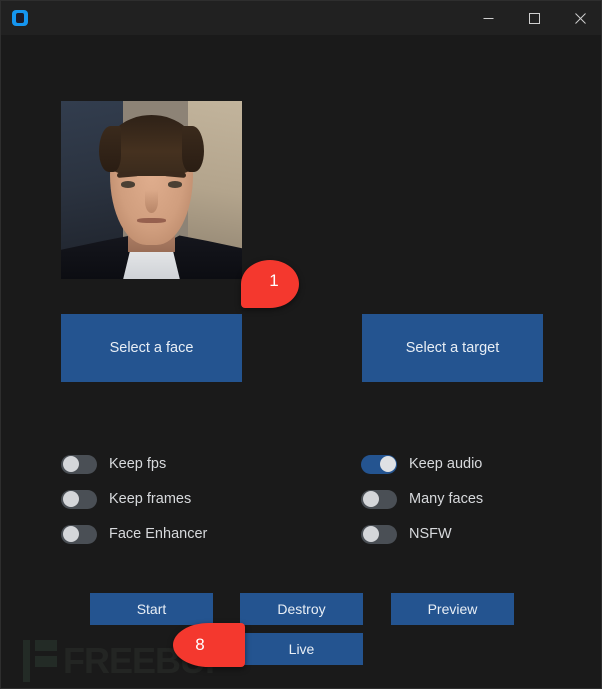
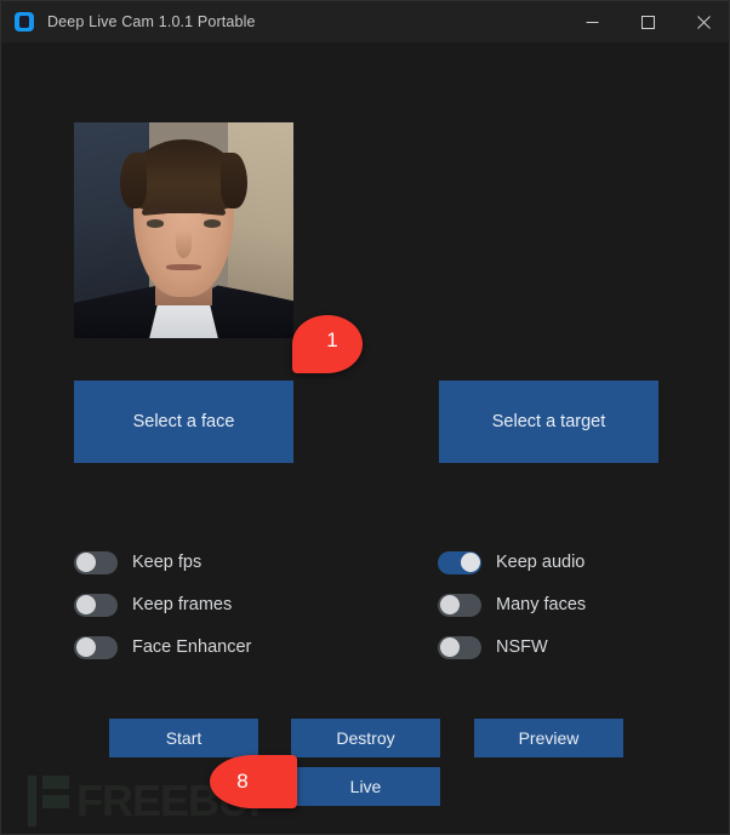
+ Deep Live Cam 1.0.1 Portable
  Select a face
  Select a target
  Keep fps
  Keep frames
  Face Enhancer
  Keep audio
  Many faces
  NSFW
  Start
  Destroy
  Preview
  Live
  FREEB
  1
  8
